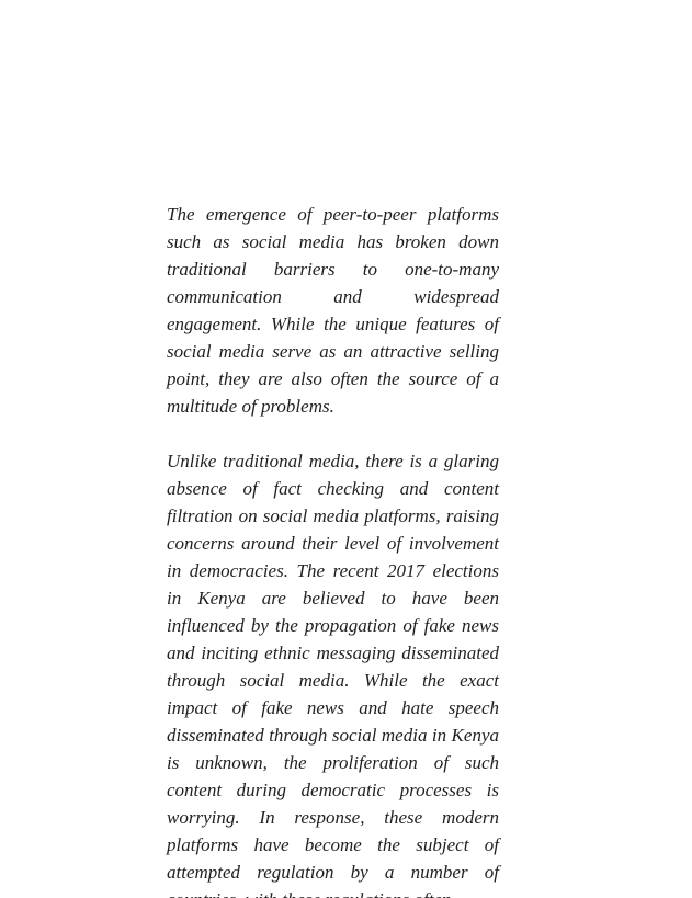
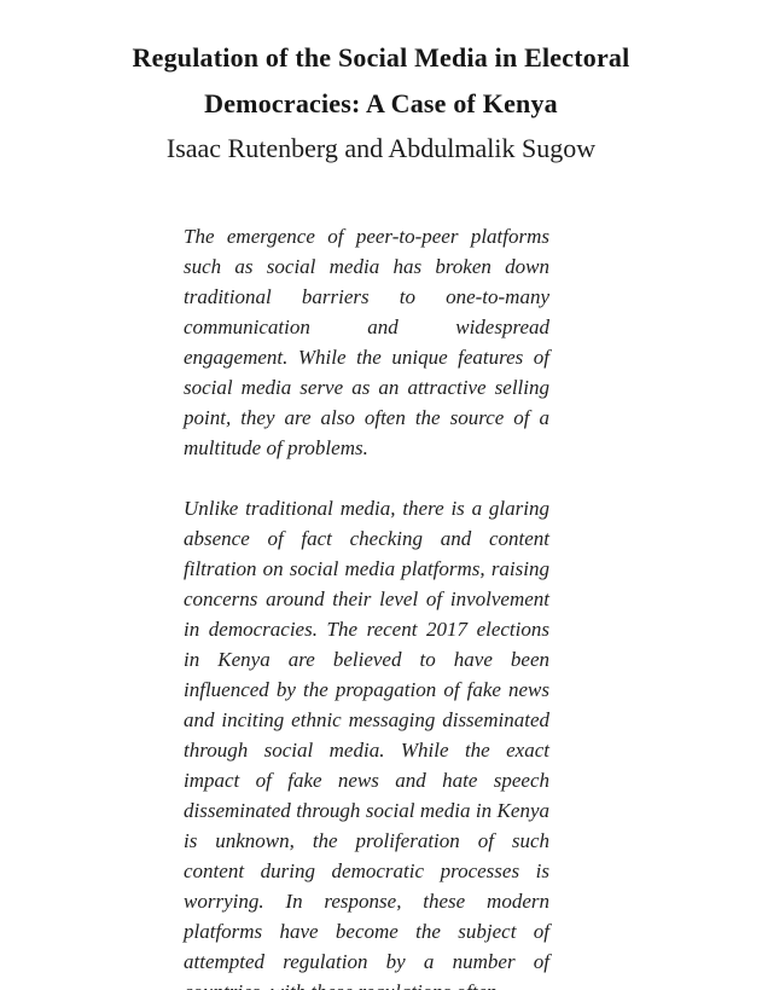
+ Regulation of the Social Media in Electoral
+ Democracies: A Case of Kenya
+ Isaac Rutenberg and Abdulmalik Sugow
  The emergence of peer-to-peer platforms such as social media has broken down traditional barriers to one-to-many communication and widespread engagement. While the unique features of social media serve as an attractive selling point, they are also often the source of a multitude of problems.
  Unlike traditional media, there is a glaring absence of fact checking and content filtration on social media platforms, raising concerns around their level of involvement in democracies. The recent 2017 elections in Kenya are believed to have been influenced by the propagation of fake news and inciting ethnic messaging disseminated through social media. While the exact impact of fake news and hate speech disseminated through social media in Kenya is unknown, the proliferation of such content during democratic processes is worrying. In response, these modern platforms have become the subject of attempted regulation by a number of
